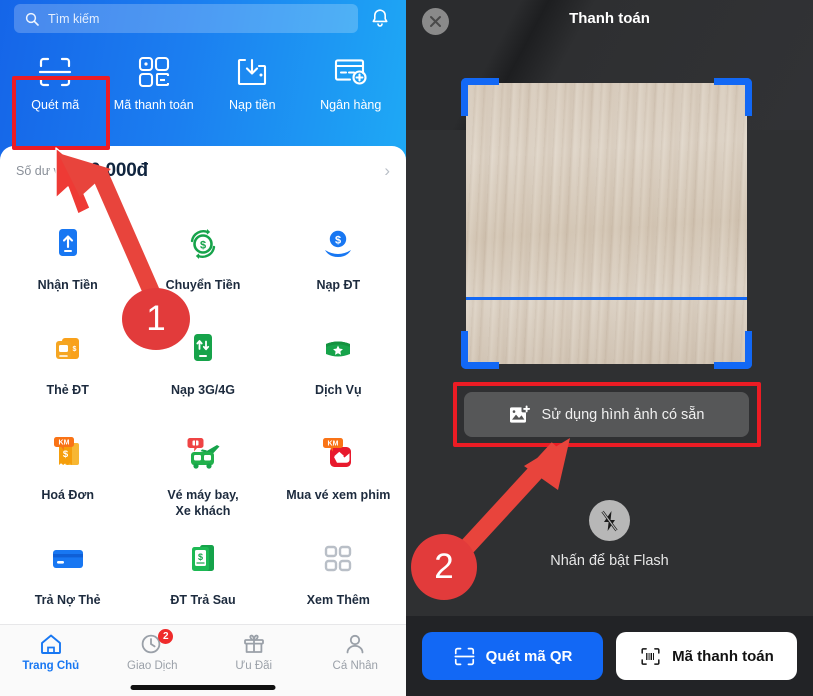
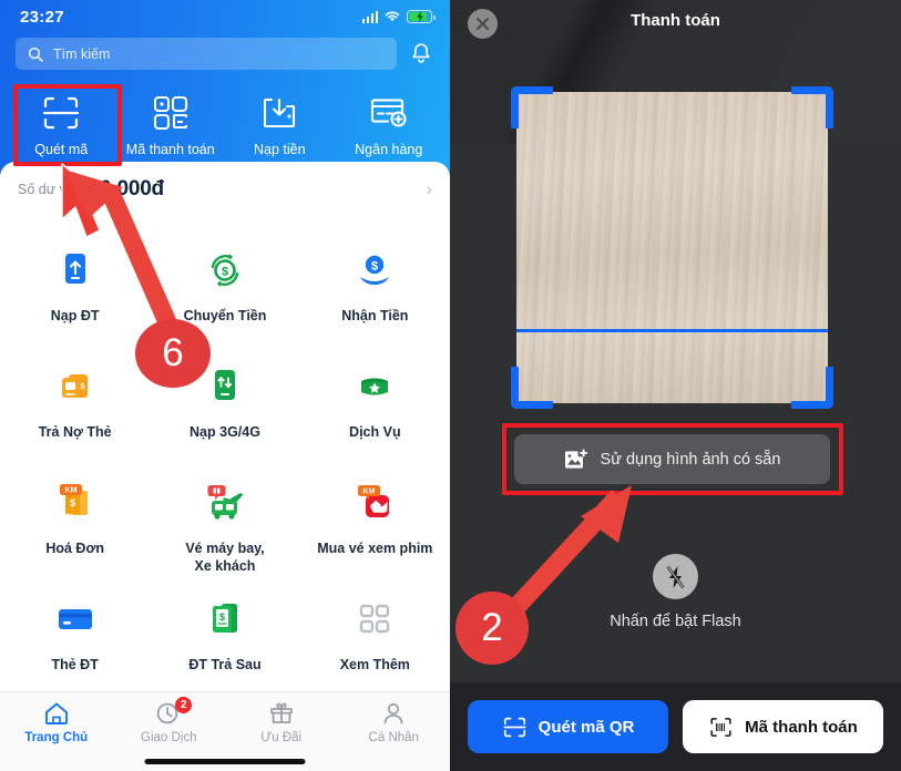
+ 23:27
  Tìm kiếm
  Quét mã
  Mã thanh toán
  Nạp tiền
  Ngân hàng
  ›
- Nhận Tiền
+ Nạp ĐT
  $
  Chuyển Tiền
  $
- Nạp ĐT
+ Nhận Tiền
- Thẻ ĐT
+ Trả Nợ Thẻ
  Nạp 3G/4G
  Dịch Vụ
  $
  Hoá Đơn
  Vé máy bay,
  Xe khách
  Mua vé xem phim
- Trả Nợ Thẻ
+ Thẻ ĐT
  $
  ĐT Trả Sau
  Xem Thêm
  Trang Chủ
  2
  Giao Dịch
  Ưu Đãi
  Cá Nhân
- 1
+ 6
  Thanh toán
  Sử dụng hình ảnh có sẵn
  Nhấn để bật Flash
  Quét mã QR
  Mã thanh toán
  2
